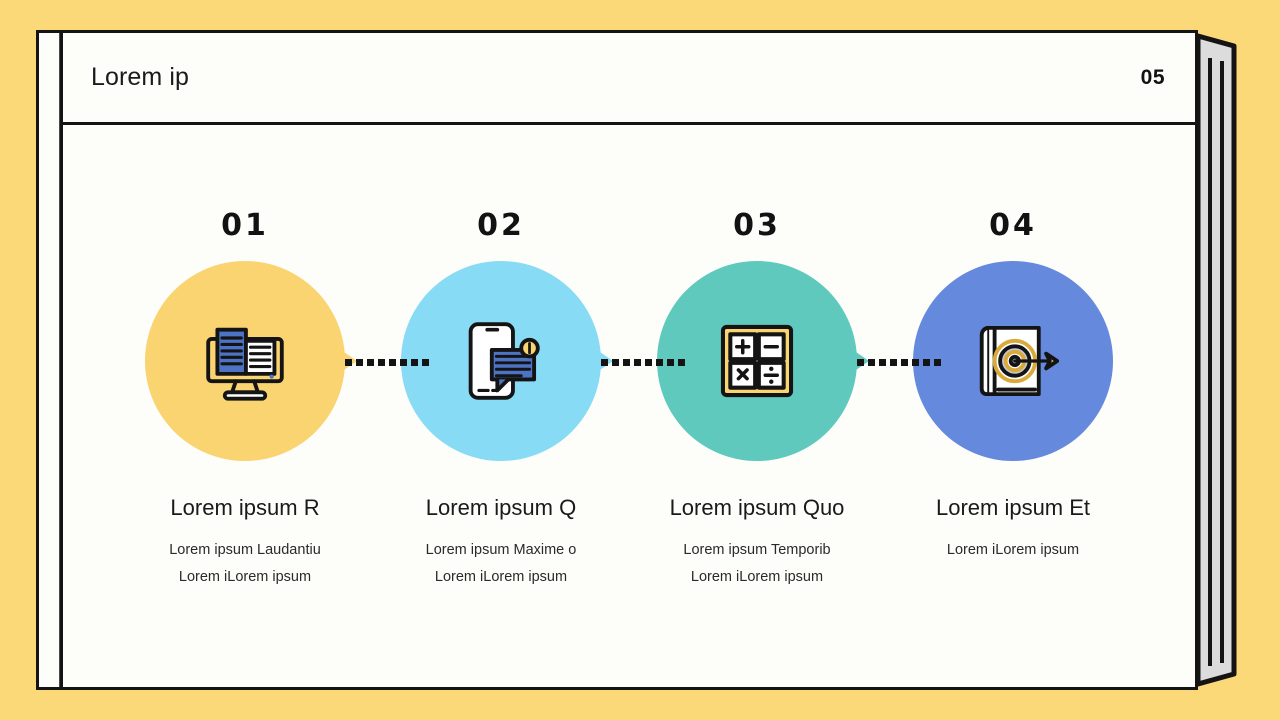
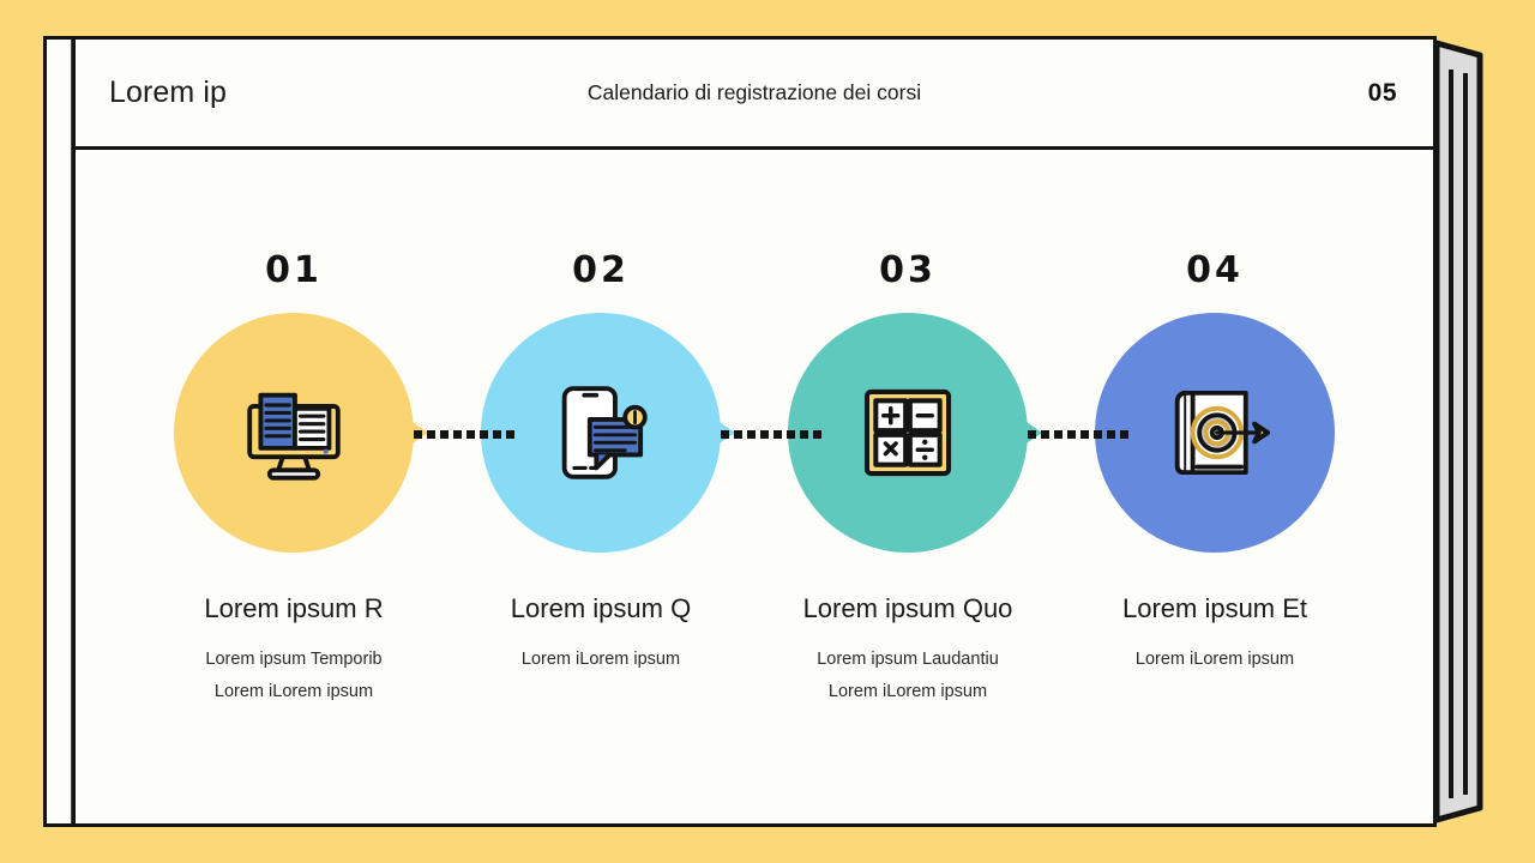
  Lorem ip
+ Calendario di registrazione dei corsi
  05
  01
  Lorem ipsum R
- Lorem ipsum Laudantiu
+ Lorem ipsum Temporib
  Lorem iLorem ipsum
  02
  Lorem ipsum Q
- Lorem ipsum Maxime o
  Lorem iLorem ipsum
  03
  Lorem ipsum Quo
- Lorem ipsum Temporib
+ Lorem ipsum Laudantiu
  Lorem iLorem ipsum
  04
  Lorem ipsum Et
  Lorem iLorem ipsum
